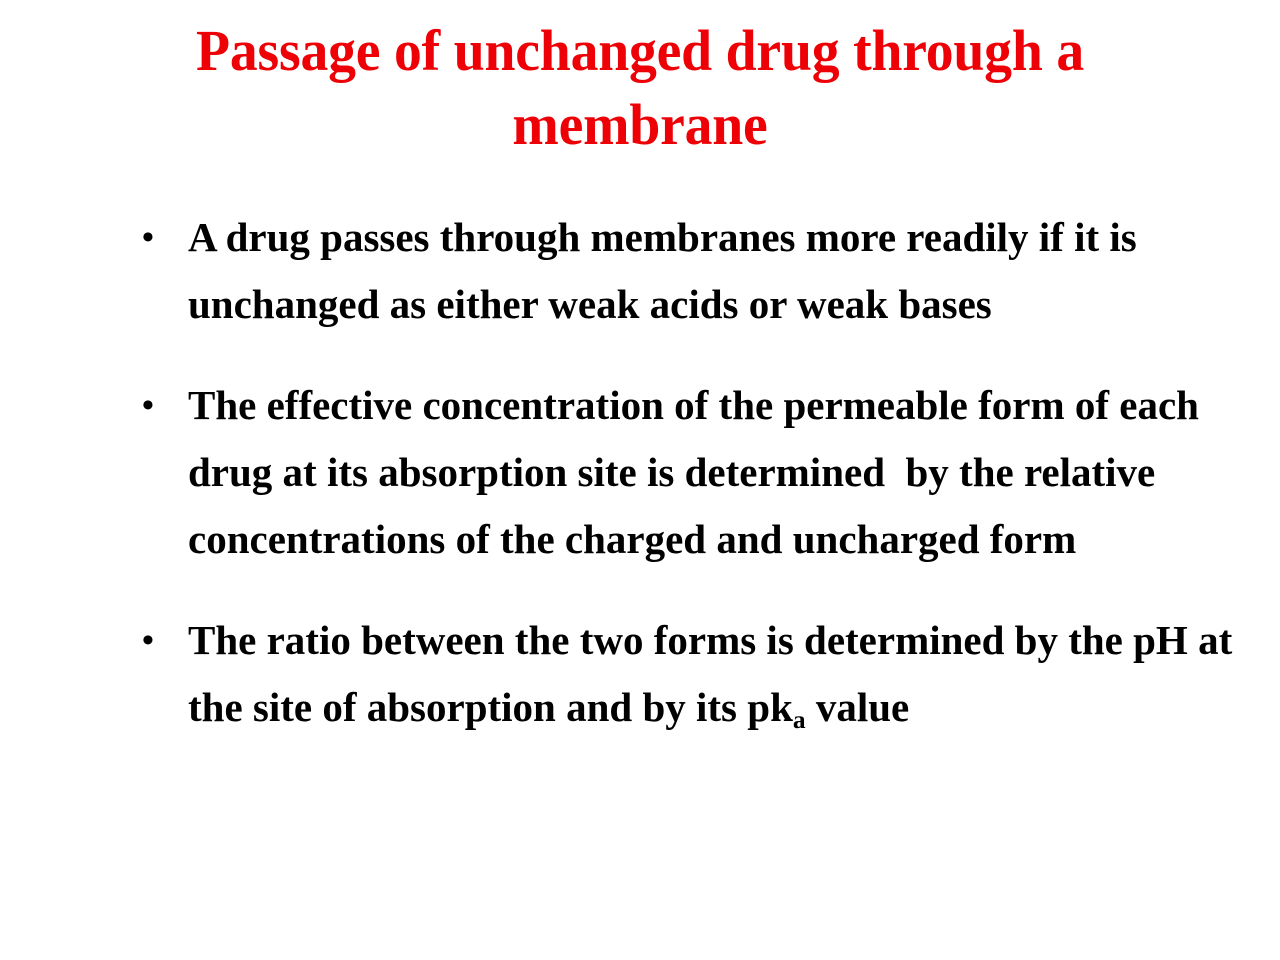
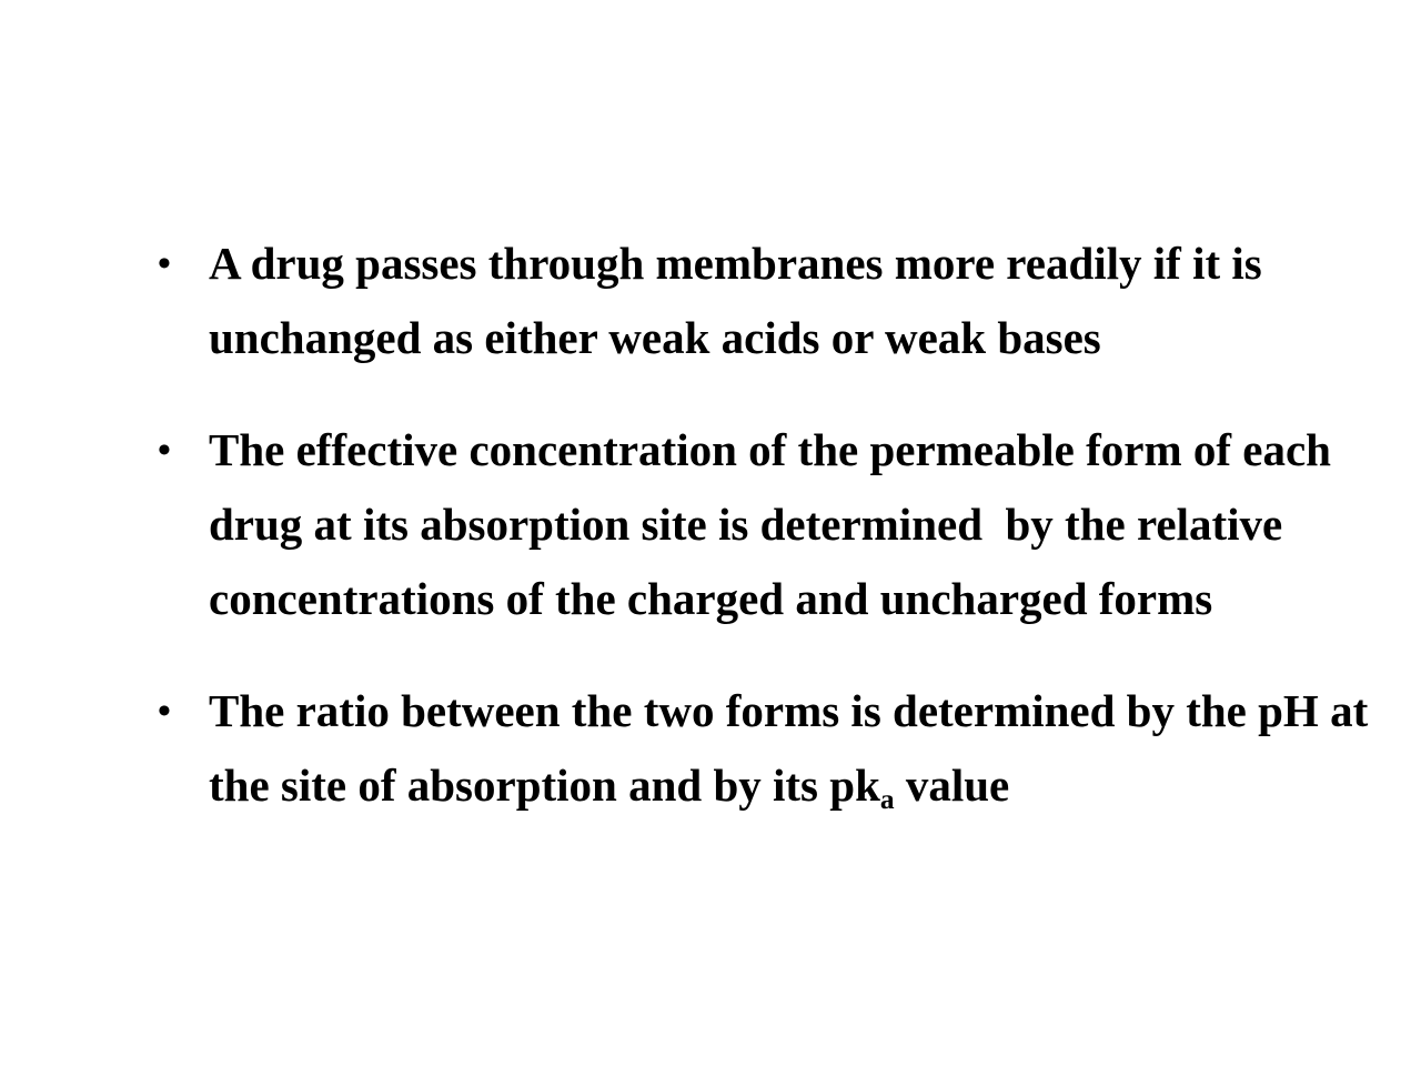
- Passage of unchanged drug through a
- membrane
  •
  A drug passes through membranes more readily if it is unchanged as either weak acids or weak bases
  •
- The effective concentration of the permeable form of each drug at its absorption site is determined by the relative concentrations of the charged and uncharged form
+ The effective concentration of the permeable form of each drug at its absorption site is determined by the relative concentrations of the charged and uncharged forms
  •
  The ratio between the two forms is determined by the pH at the site of absorption and by its pka value
